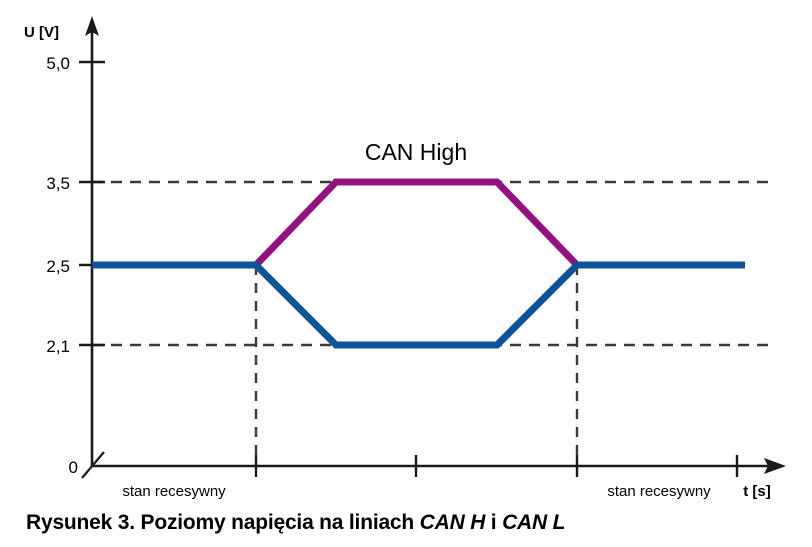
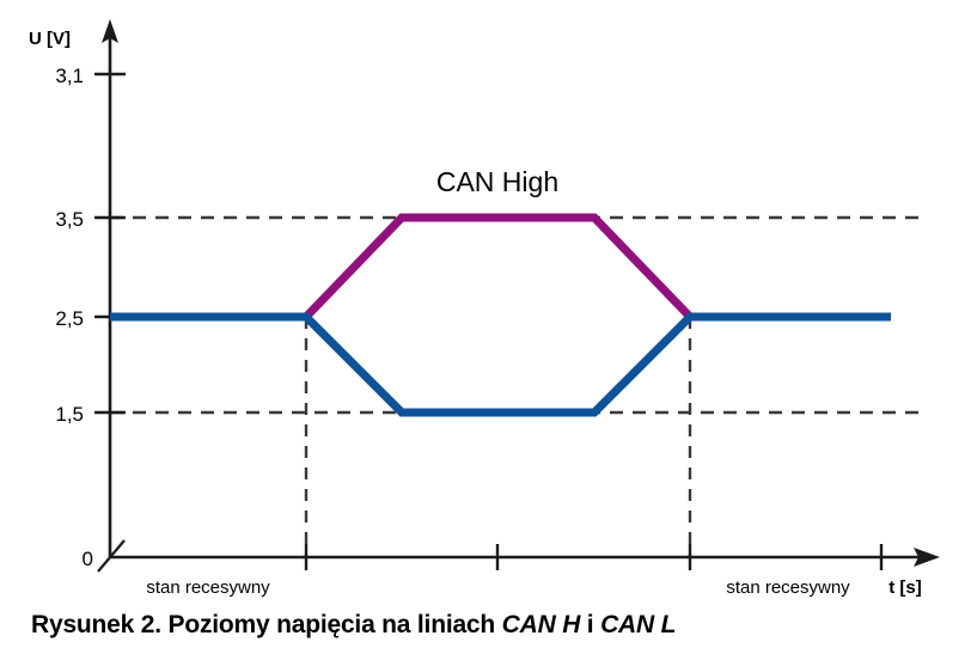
  U [V]
- 5,0
+ 3,1
  3,5
  2,5
- 2,1
+ 1,5
  0
  t [s]
  CAN High
  stan recesywny
  stan recesywny
- Rysunek 3. Poziomy napięcia na liniach CAN H i CAN L
+ Rysunek 2. Poziomy napięcia na liniach CAN H i CAN L
